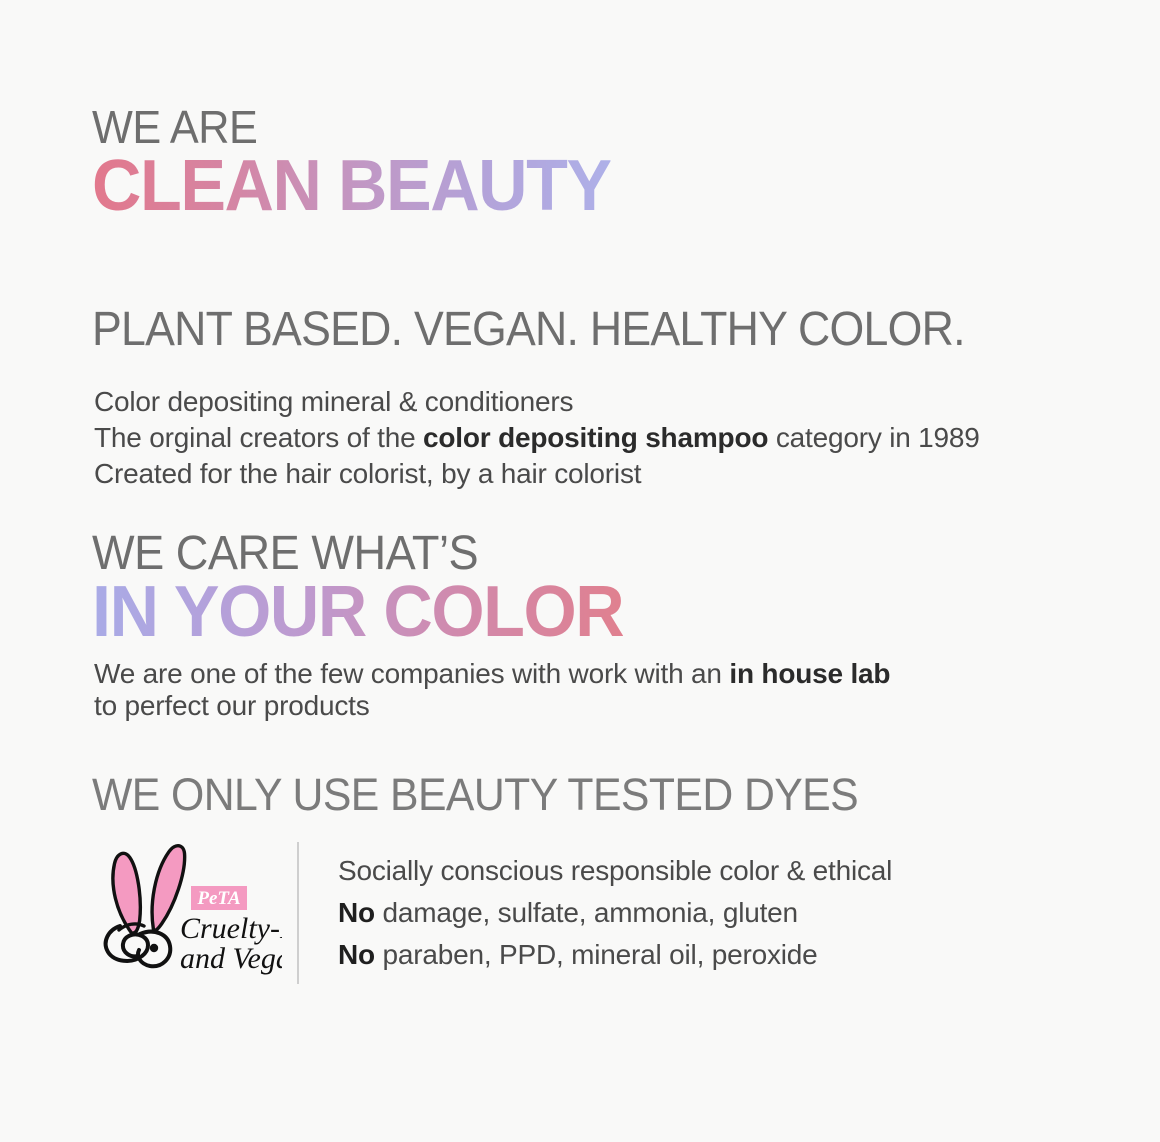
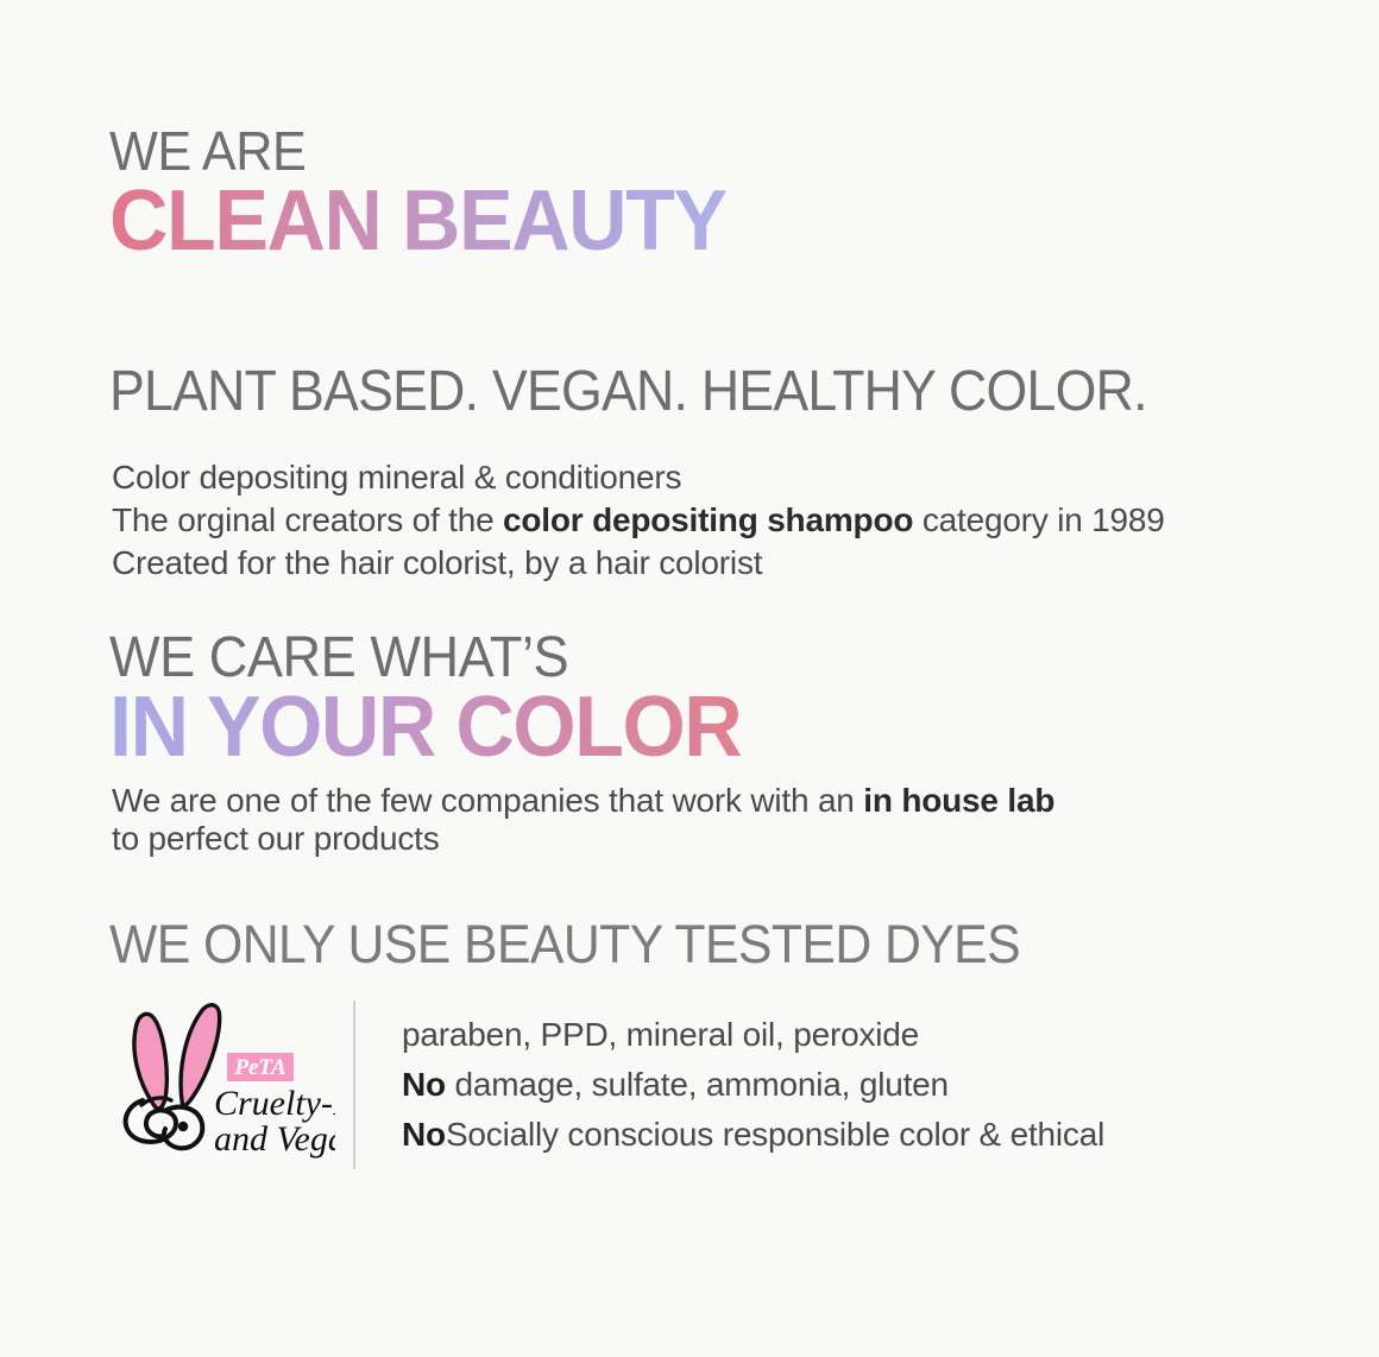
  WE ARE
  CLEAN BEAUTY
  PLANT BASED. VEGAN. HEALTHY COLOR.
  Color depositing mineral & conditioners
  The orginal creators of the color depositing shampoo category in 1989
  Created for the hair colorist, by a hair colorist
  WE CARE WHAT’S
  IN YOUR COLOR
- We are one of the few companies with work with an in house lab
+ We are one of the few companies that work with an in house lab
  to perfect our products
  WE ONLY USE BEAUTY TESTED DYES
  PeTA
  and Veg
- Socially conscious responsible color & ethical
+ paraben, PPD, mineral oil, peroxide
  No damage, sulfate, ammonia, gluten
- No paraben, PPD, mineral oil, peroxide
+ NoSocially conscious responsible color & ethical
